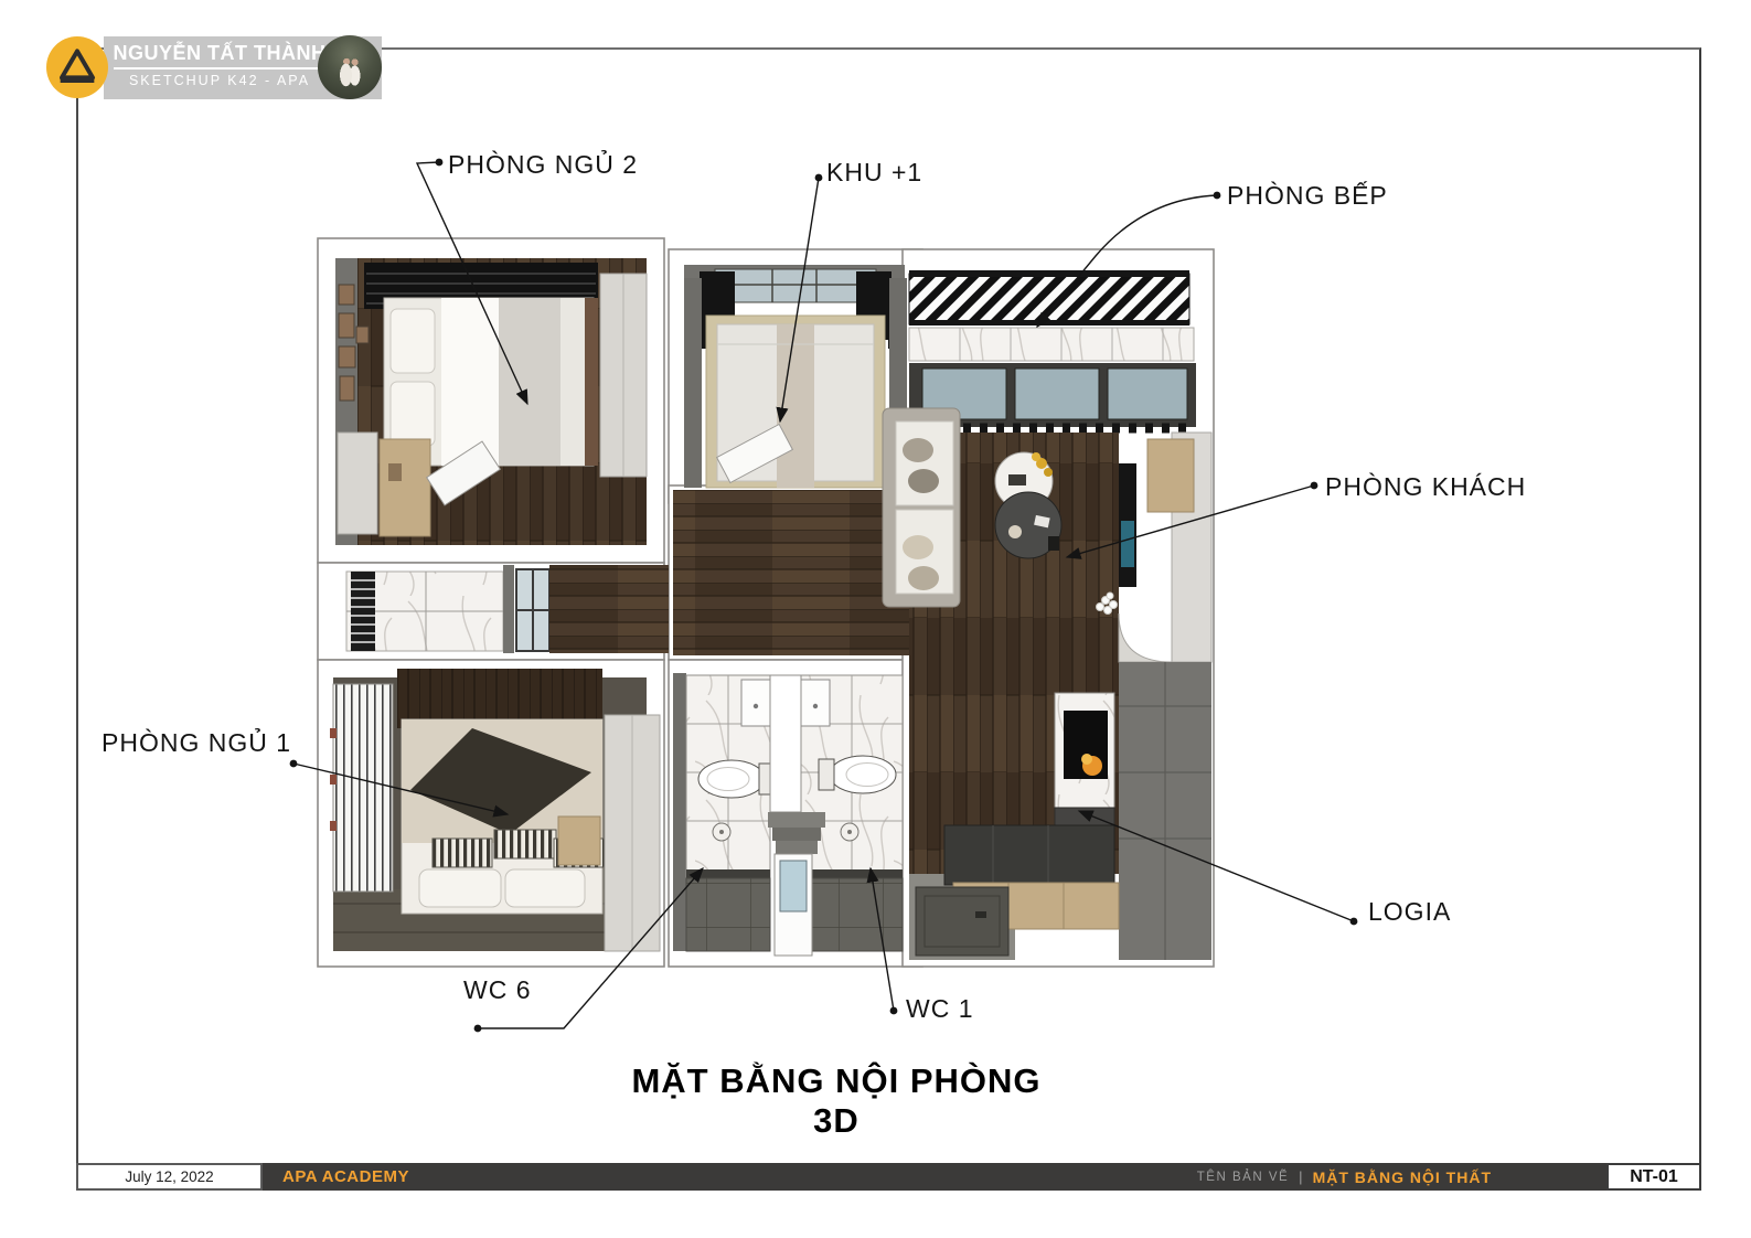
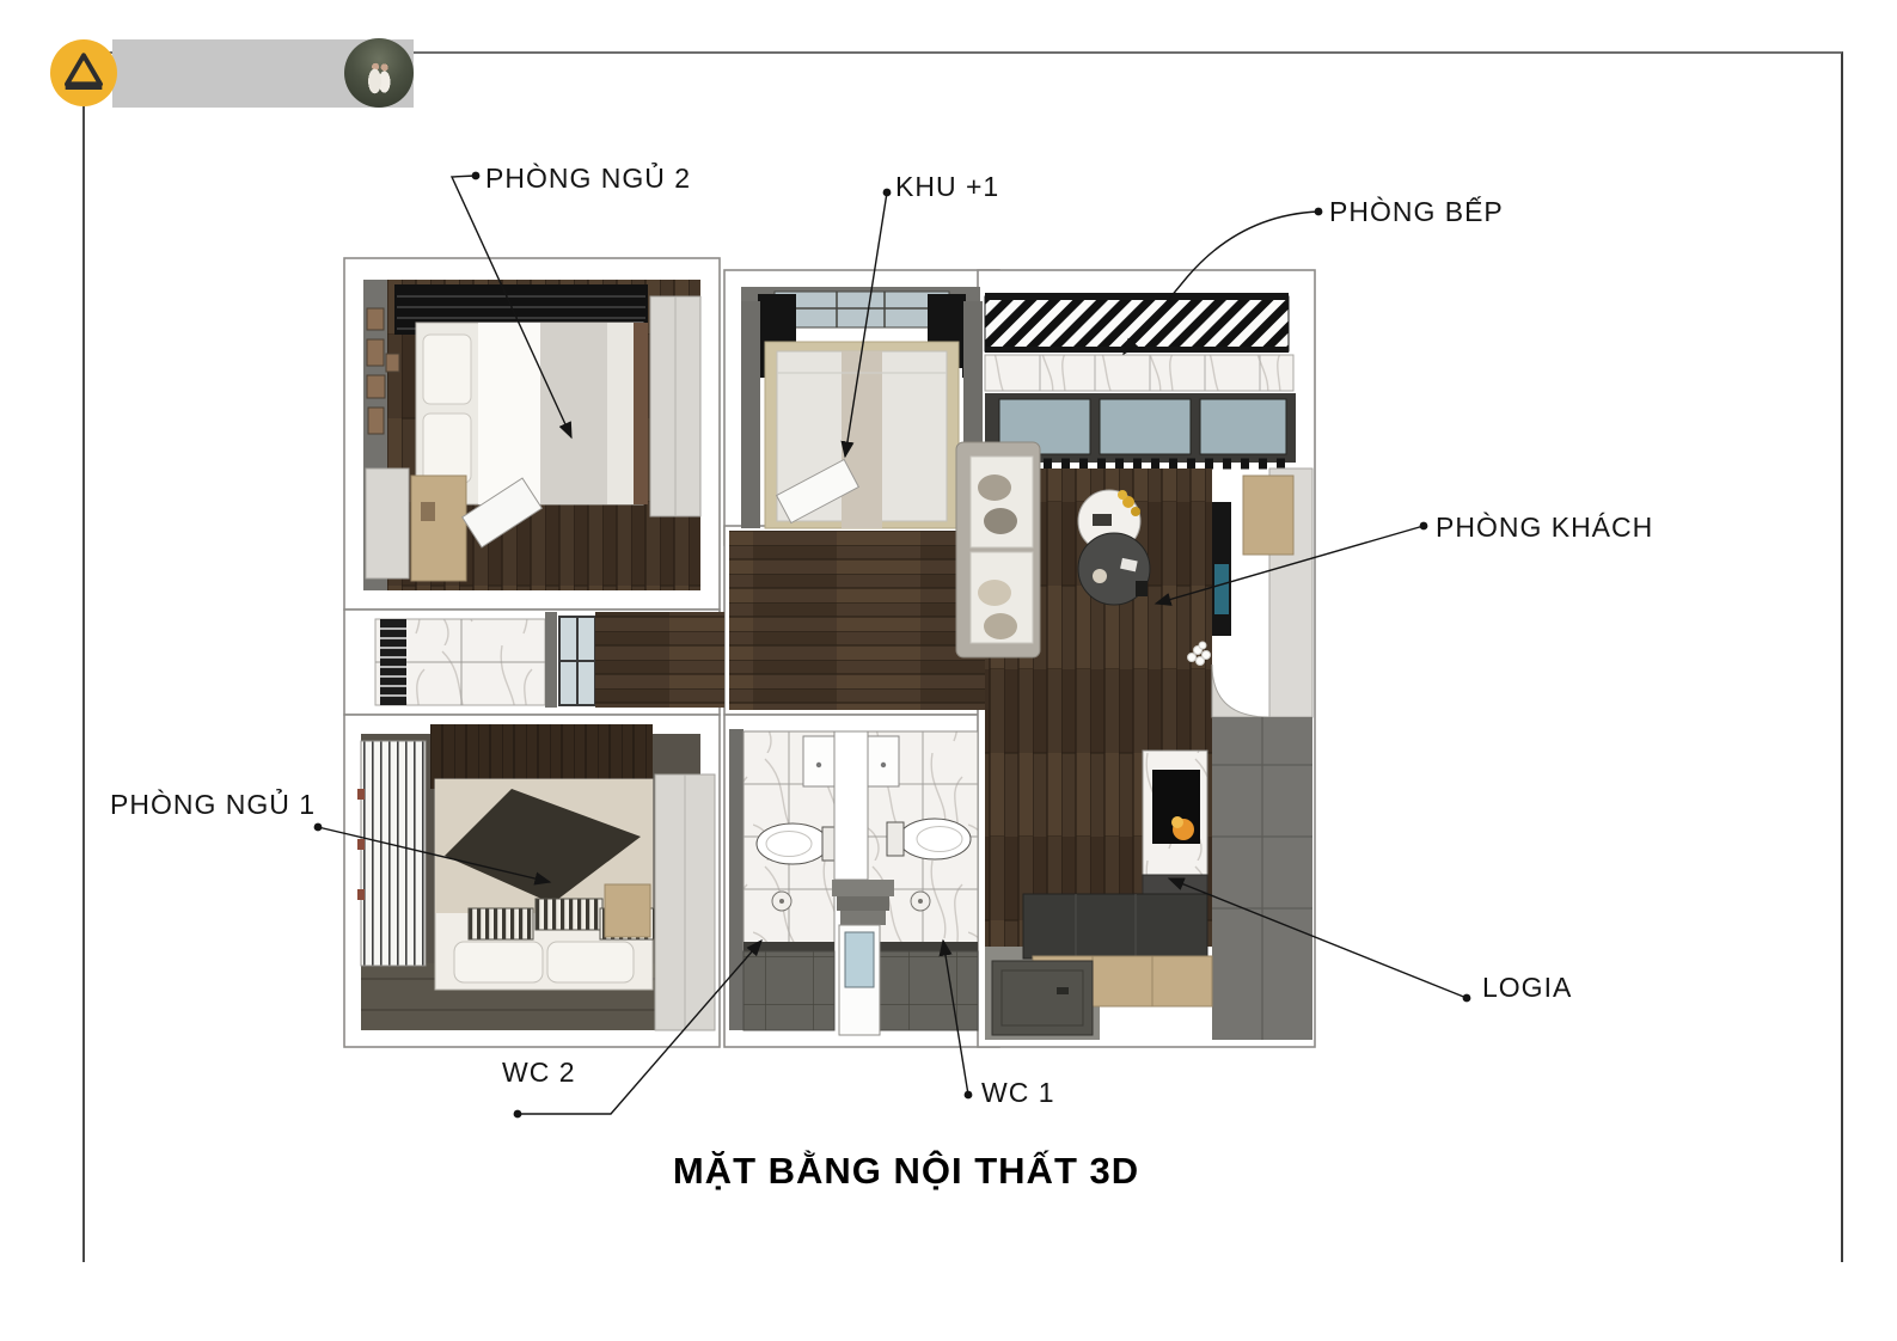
  PHÒNG NGỦ 2
  KHU +1
  PHÒNG BẾP
  PHÒNG KHÁCH
  PHÒNG NGỦ 1
  LOGIA
- WC 6
+ WC 2
  WC 1
- MẶT BẰNG NỘI PHÒNG 3D
+ MẶT BẰNG NỘI THẤT 3D
- NGUYỄN TẤT THÀNH
- SKETCHUP K42 - APA
- July 12, 2022
- APA ACADEMY
- TÊN BẢN VẼ
- |
- MẶT BẰNG NỘI THẤT
- NT-01
